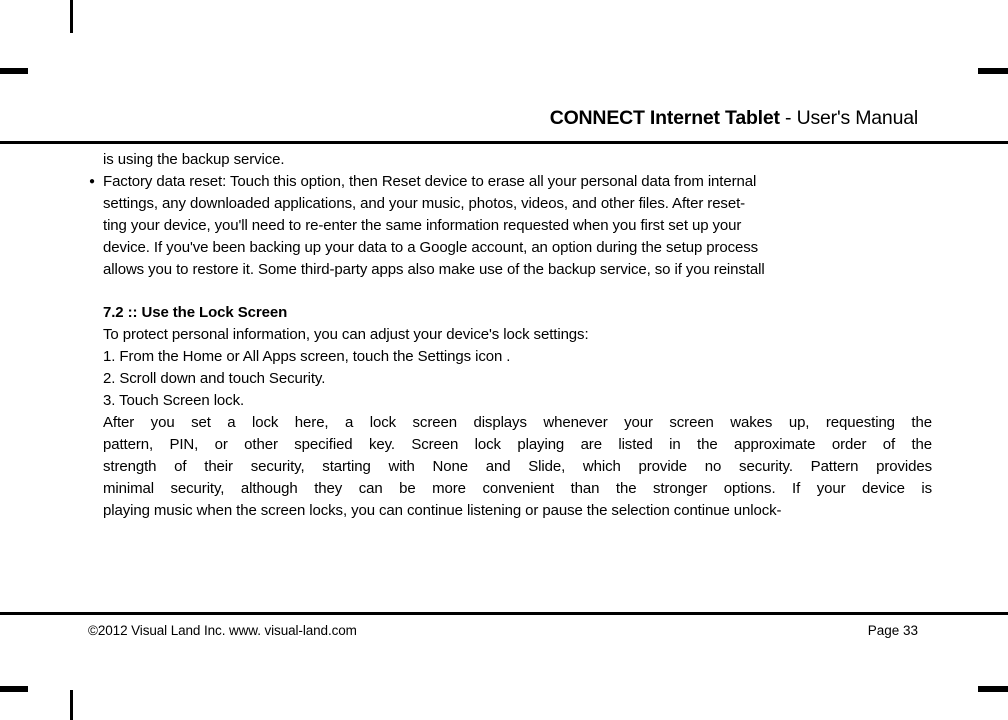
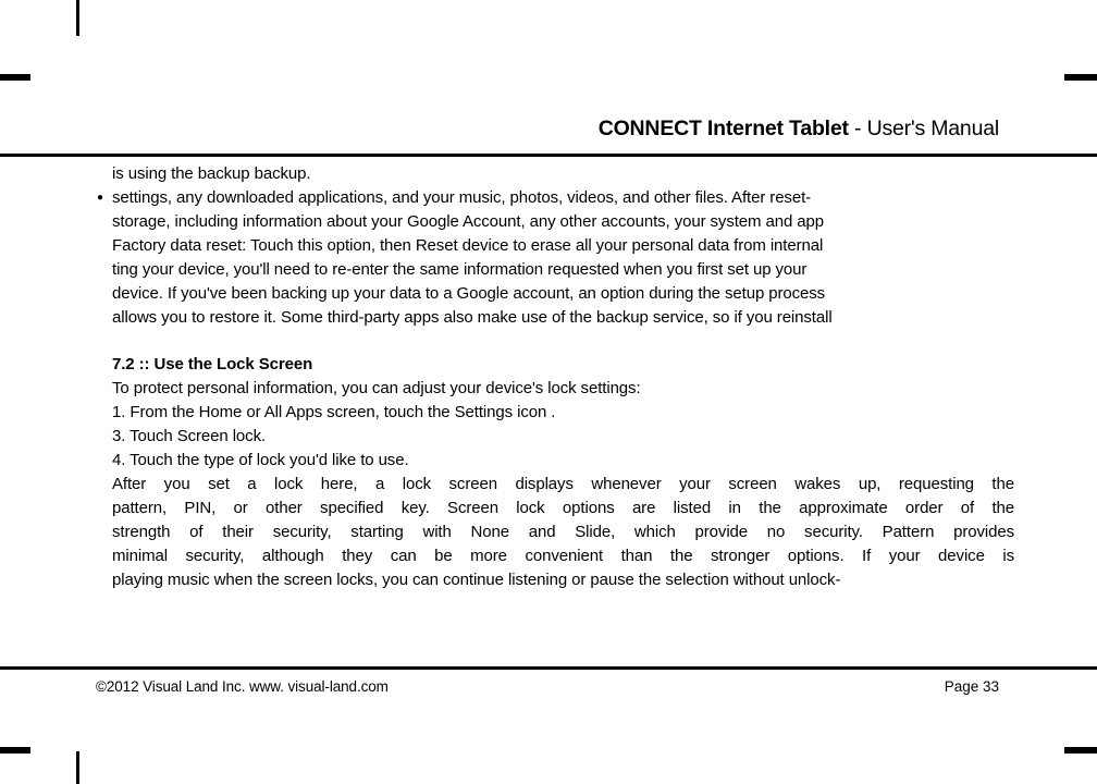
  CONNECT Internet Tablet - User's Manual
- is using the backup service.
+ is using the backup backup.
  ●
- Factory data reset: Touch this option, then Reset device to erase all your personal data from internal
+ settings, any downloaded applications, and your music, photos, videos, and other files. After reset-
+ storage, including information about your Google Account, any other accounts, your system and app
- settings, any downloaded applications, and your music, photos, videos, and other files. After reset-
+ Factory data reset: Touch this option, then Reset device to erase all your personal data from internal
  ting your device, you'll need to re-enter the same information requested when you first set up your
  device. If you've been backing up your data to a Google account, an option during the setup process
  allows you to restore it. Some third-party apps also make use of the backup service, so if you reinstall
  7.2 :: Use the Lock Screen
  To protect personal information, you can adjust your device's lock settings:
  1. From the Home or All Apps screen, touch the Settings icon .
- 2. Scroll down and touch Security.
  3. Touch Screen lock.
+ 4. Touch the type of lock you'd like to use.
  After you set a lock here, a lock screen displays whenever your screen wakes up, requesting the
- pattern, PIN, or other specified key. Screen lock playing are listed in the approximate order of the
+ pattern, PIN, or other specified key. Screen lock options are listed in the approximate order of the
  strength of their security, starting with None and Slide, which provide no security. Pattern provides
  minimal security, although they can be more convenient than the stronger options. If your device is
- playing music when the screen locks, you can continue listening or pause the selection continue unlock-
+ playing music when the screen locks, you can continue listening or pause the selection without unlock-
  ©2012 Visual Land Inc. www. visual-land.com
  Page 33
